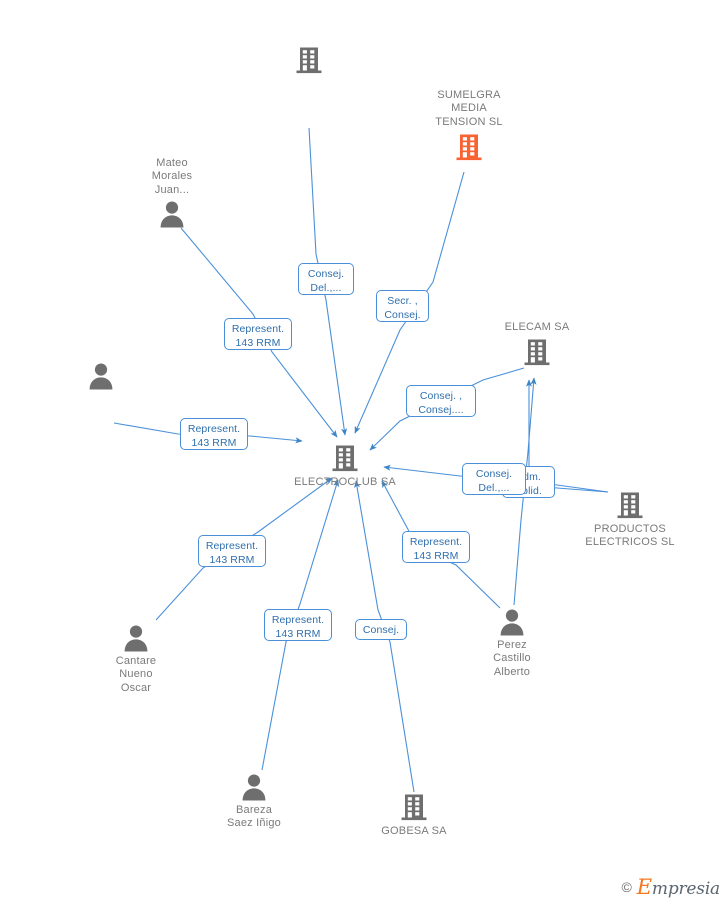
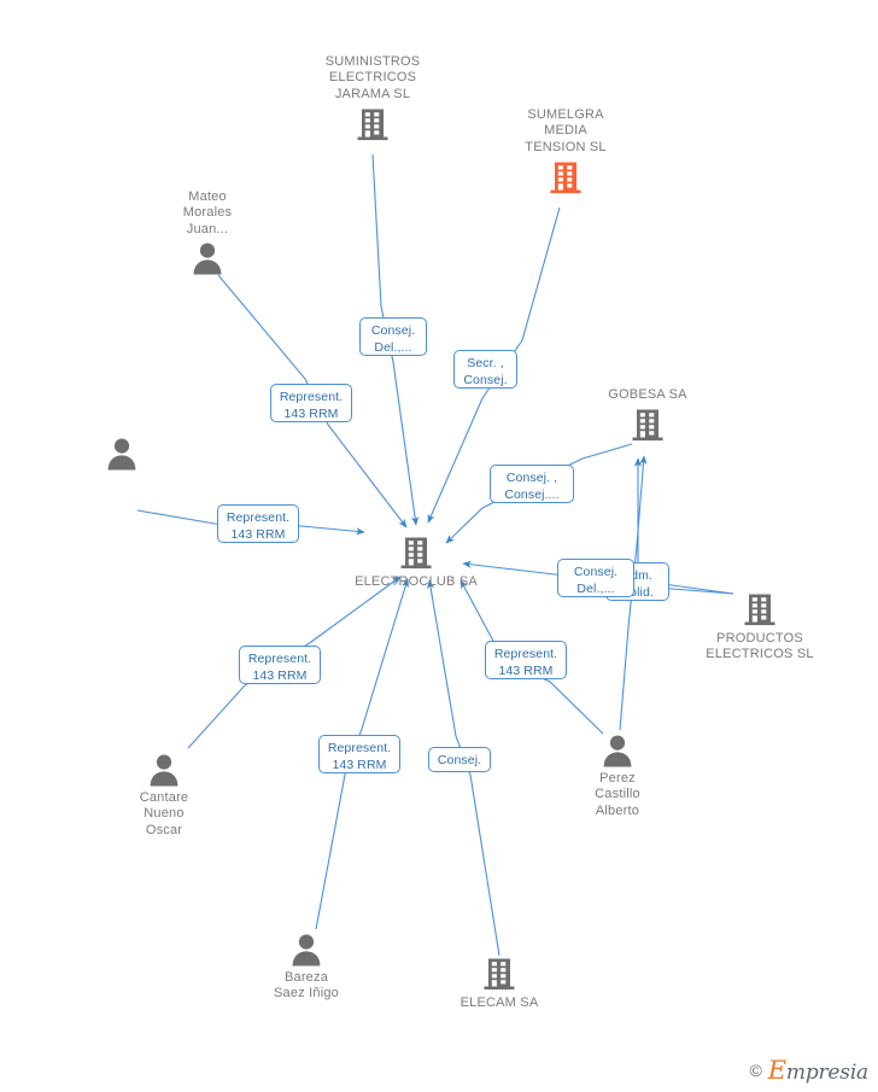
+ SUMINISTROS
+ ELECTRICOS
+ JARAMA SL
  SUMELGRA
  MEDIA
  TENSION SL
  Mateo
  Morales
  Juan...
- ELECAM SA
+ GOBESA SA
  ELECTROCLUB SA
  PRODUCTOS
  ELECTRICOS SL
  Cantare
  Nueno
  Oscar
  Bareza
  Saez Iñigo
- GOBESA SA
+ ELECAM SA
  Perez
  Castillo
  Alberto
  Consej.
  Del.,...
  Secr. ,
  Consej.
  Represent.
  143 RRM
  Consej. ,
  Consej....
  Represent.
  143 RRM
  dm.
  Consej.
  Del.,...
  Represent.
  143 RRM
  Represent.
  143 RRM
  Represent.
  143 RRM
  Consej.
  ©
  Empresia
